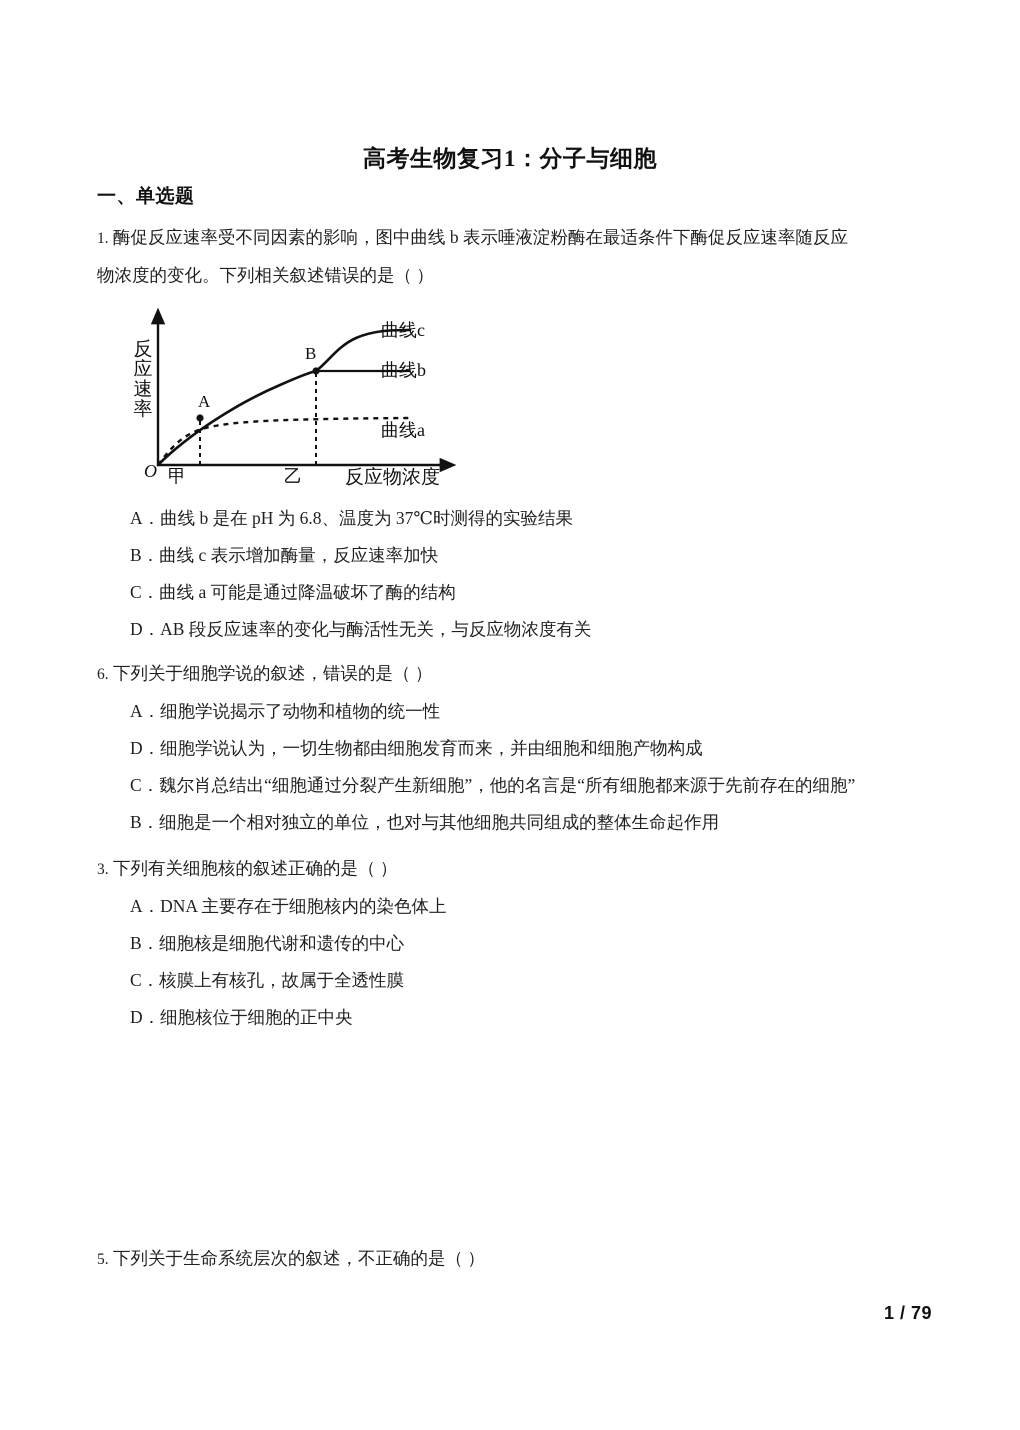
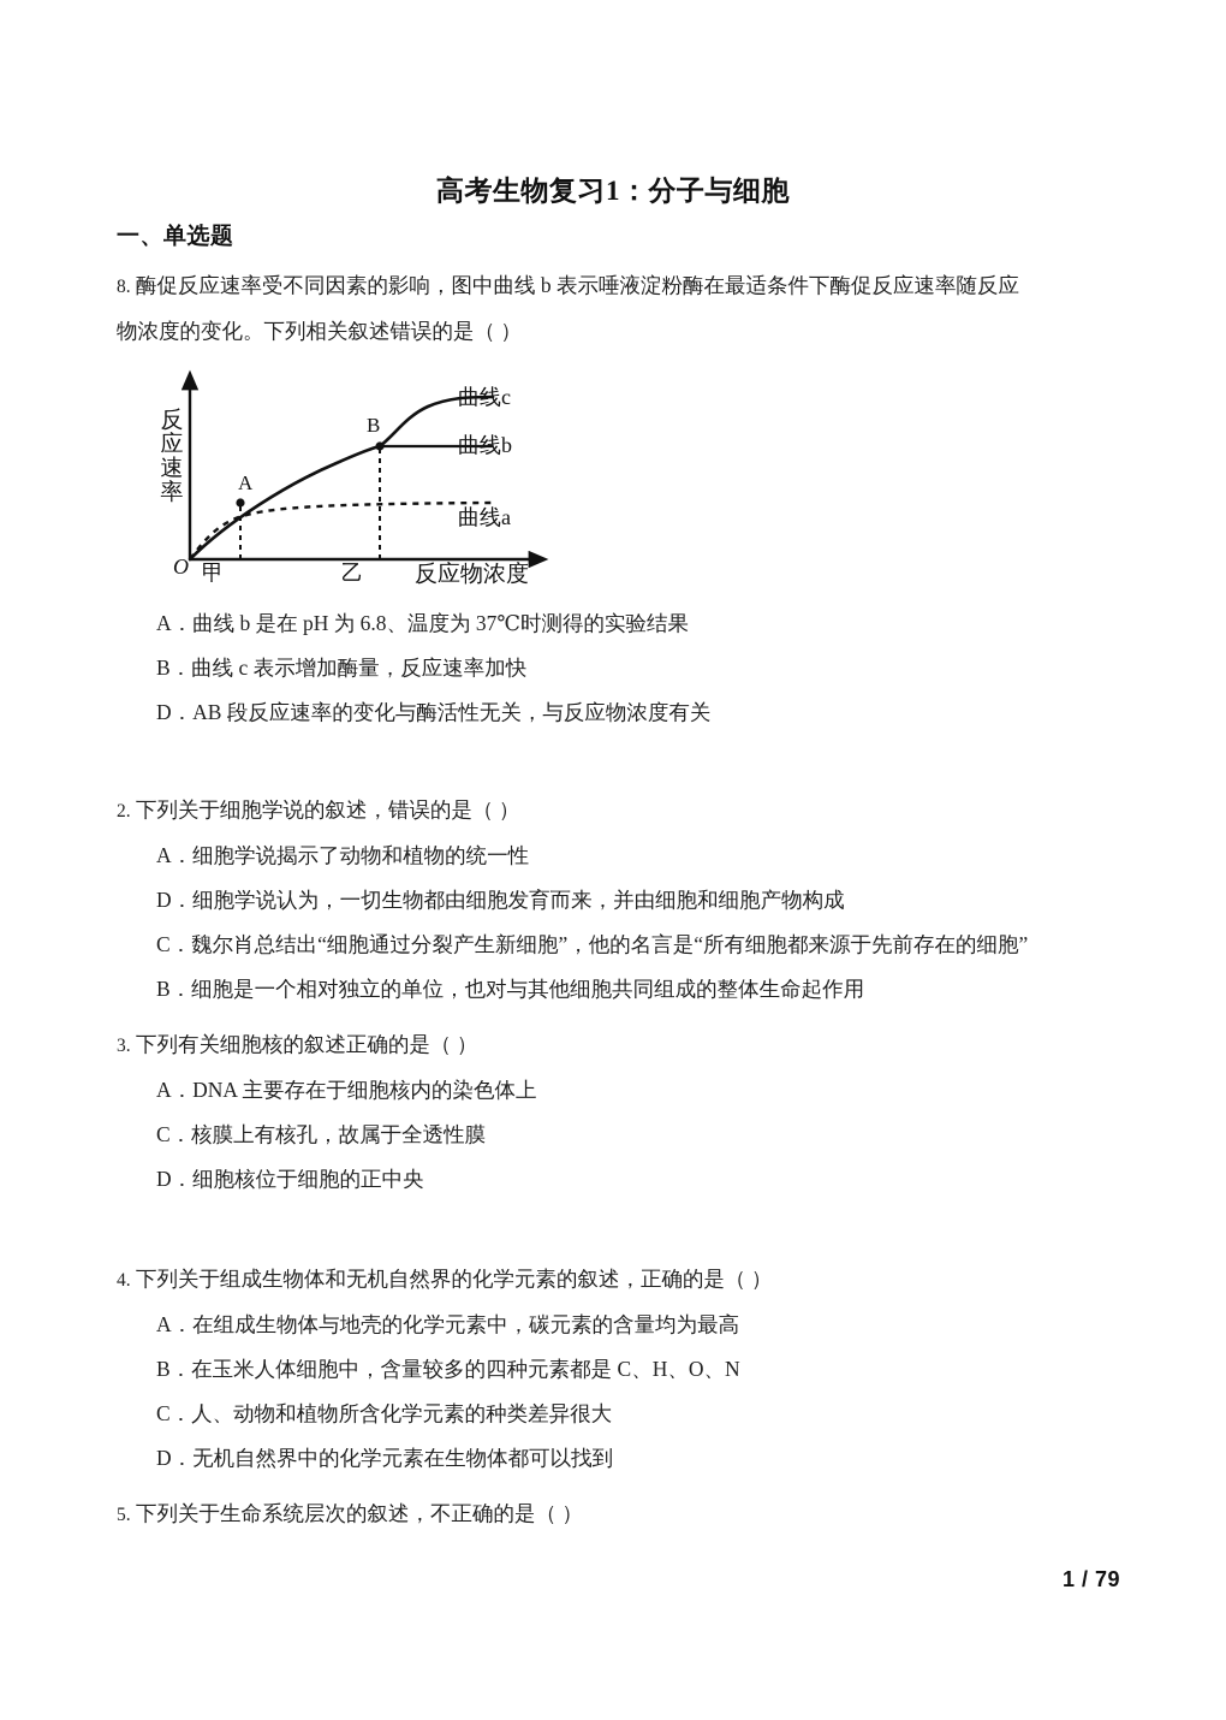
  高考生物复习1：分子与细胞
  一、单选题
- 1. 酶促反应速率受不同因素的影响，图中曲线 b 表示唾液淀粉酶在最适条件下酶促反应速率随反应
+ 8. 酶促反应速率受不同因素的影响，图中曲线 b 表示唾液淀粉酶在最适条件下酶促反应速率随反应
  物浓度的变化。下列相关叙述错误的是（ ）
  反
  应
  速
  率
  A
  B
  O
  甲
  乙
  反应物浓度
  曲线c
  曲线b
  曲线a
  A．曲线 b 是在 pH 为 6.8、温度为 37℃时测得的实验结果
  B．曲线 c 表示增加酶量，反应速率加快
- C．曲线 a 可能是通过降温破坏了酶的结构
  D．AB 段反应速率的变化与酶活性无关，与反应物浓度有关
- 6. 下列关于细胞学说的叙述，错误的是（ ）
+ 2. 下列关于细胞学说的叙述，错误的是（ ）
  A．细胞学说揭示了动物和植物的统一性
  D．细胞学说认为，一切生物都由细胞发育而来，并由细胞和细胞产物构成
  C．魏尔肖总结出“细胞通过分裂产生新细胞”，他的名言是“所有细胞都来源于先前存在的细胞”
  B．细胞是一个相对独立的单位，也对与其他细胞共同组成的整体生命起作用
  3. 下列有关细胞核的叙述正确的是（ ）
  A．DNA 主要存在于细胞核内的染色体上
- B．细胞核是细胞代谢和遗传的中心
  C．核膜上有核孔，故属于全透性膜
  D．细胞核位于细胞的正中央
+ 4. 下列关于组成生物体和无机自然界的化学元素的叙述，正确的是（ ）
+ A．在组成生物体与地壳的化学元素中，碳元素的含量均为最高
+ B．在玉米人体细胞中，含量较多的四种元素都是 C、H、O、N
+ C．人、动物和植物所含化学元素的种类差异很大
+ D．无机自然界中的化学元素在生物体都可以找到
  5. 下列关于生命系统层次的叙述，不正确的是（ ）
  1 / 79
